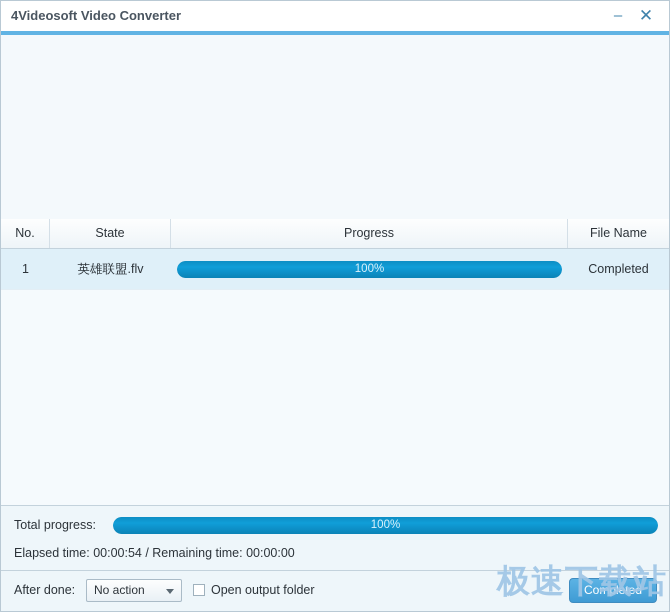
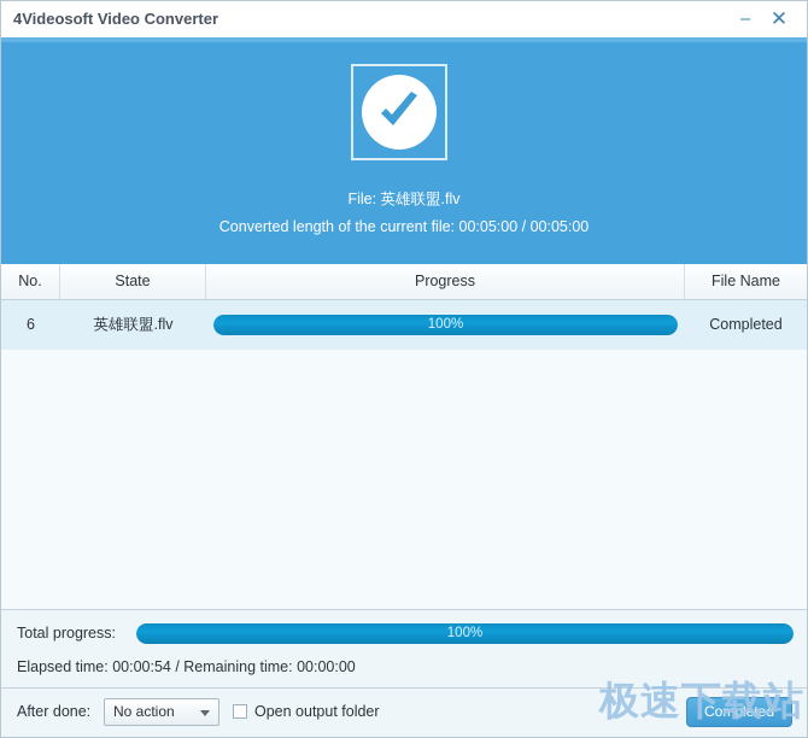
  4Videosoft Video Converter
  –
  ✕
+ File: 英雄联盟.flv
+ Converted length of the current file: 00:05:00 / 00:05:00
  No.
  State
  Progress
  File Name
- 1
+ 6
  英雄联盟.flv
  100%
  Completed
  Total progress:
  100%
  Elapsed time: 00:00:54 / Remaining time: 00:00:00
  After done:
  No action
  Open output folder
  Completed
  极速下载站
